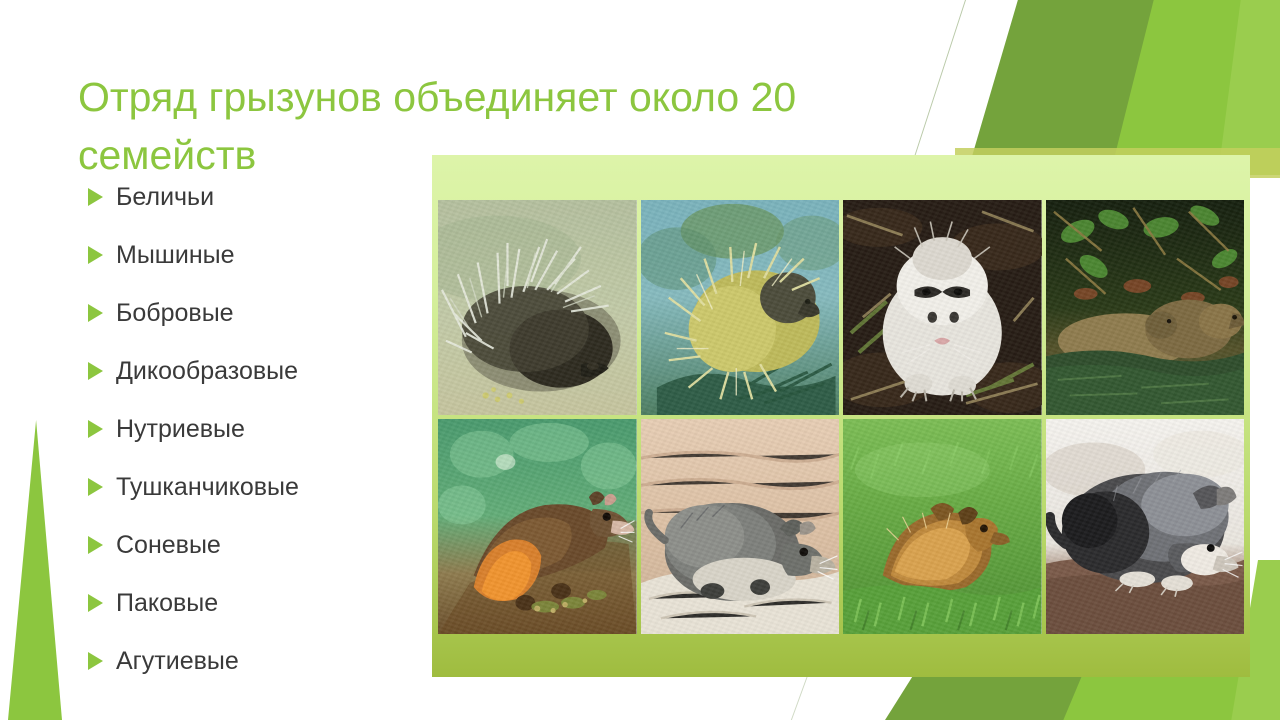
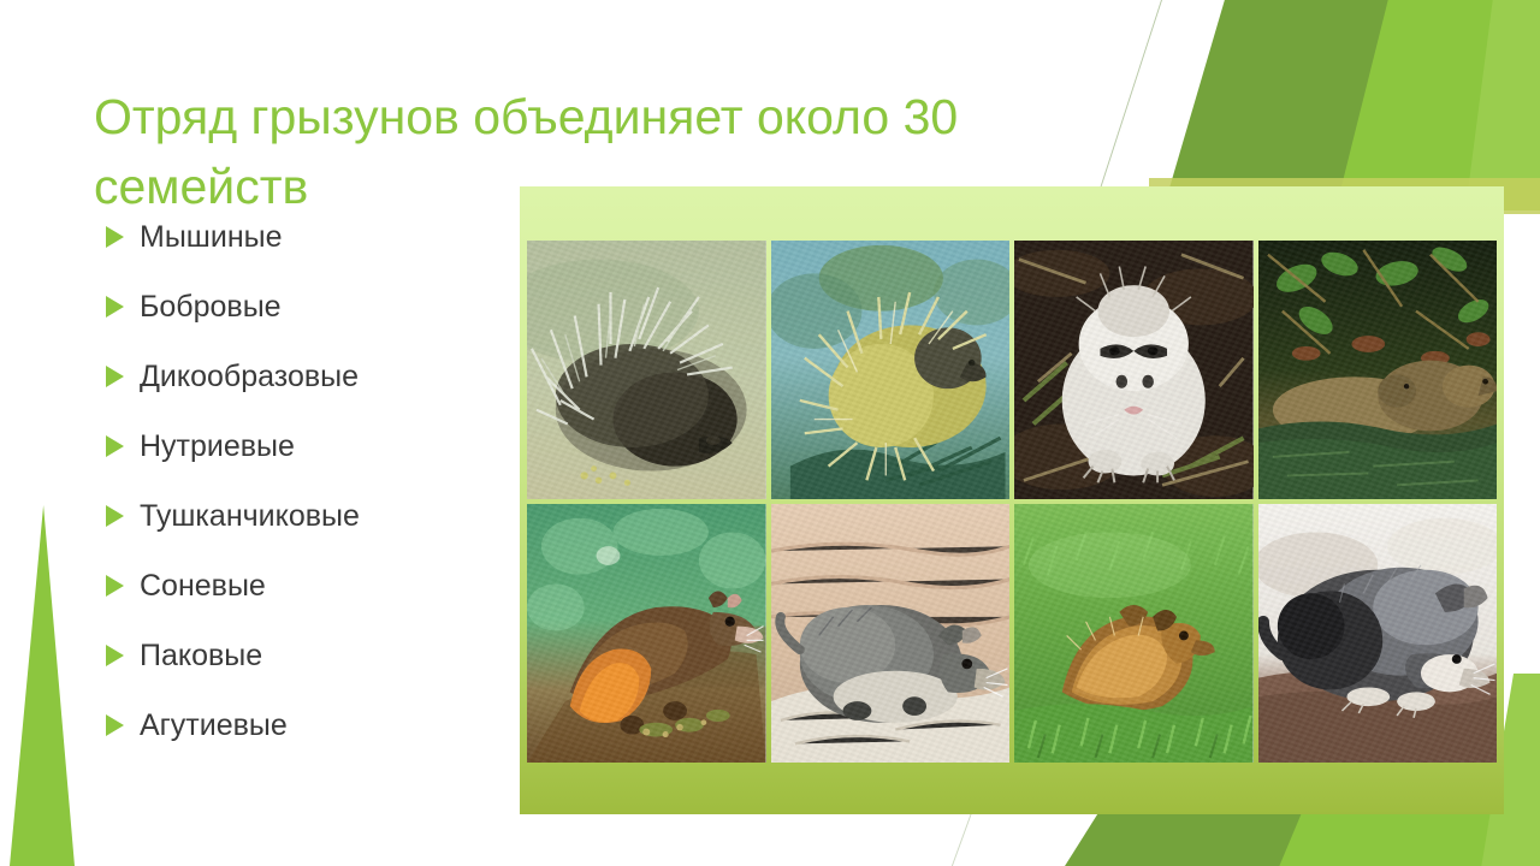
- Отряд грызунов объединяет около 20 семейств
+ Отряд грызунов объединяет около 30 семейств
- Беличьи
  Мышиные
  Бобровые
  Дикообразовые
  Нутриевые
  Тушканчиковые
  Соневые
  Паковые
  Агутиевые
